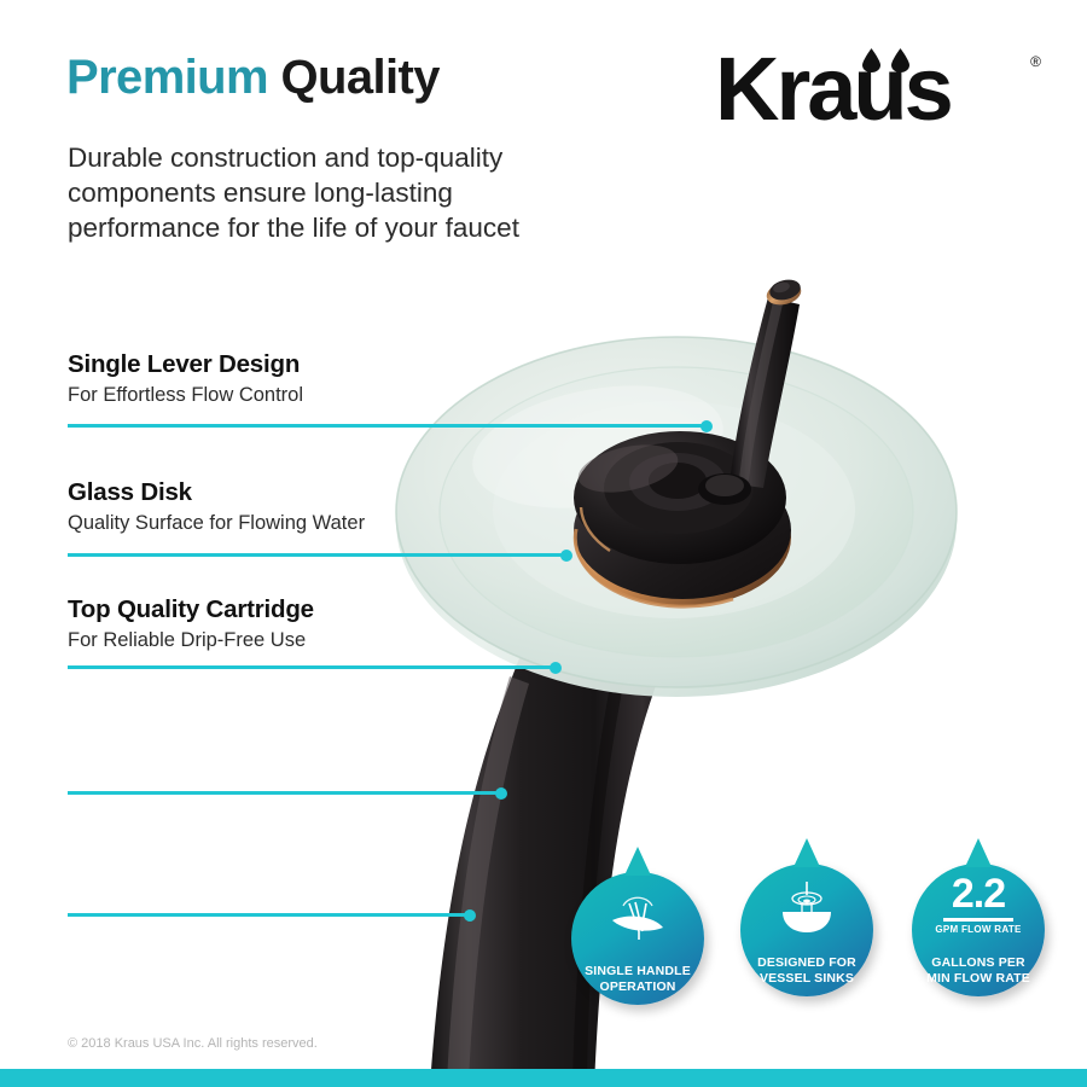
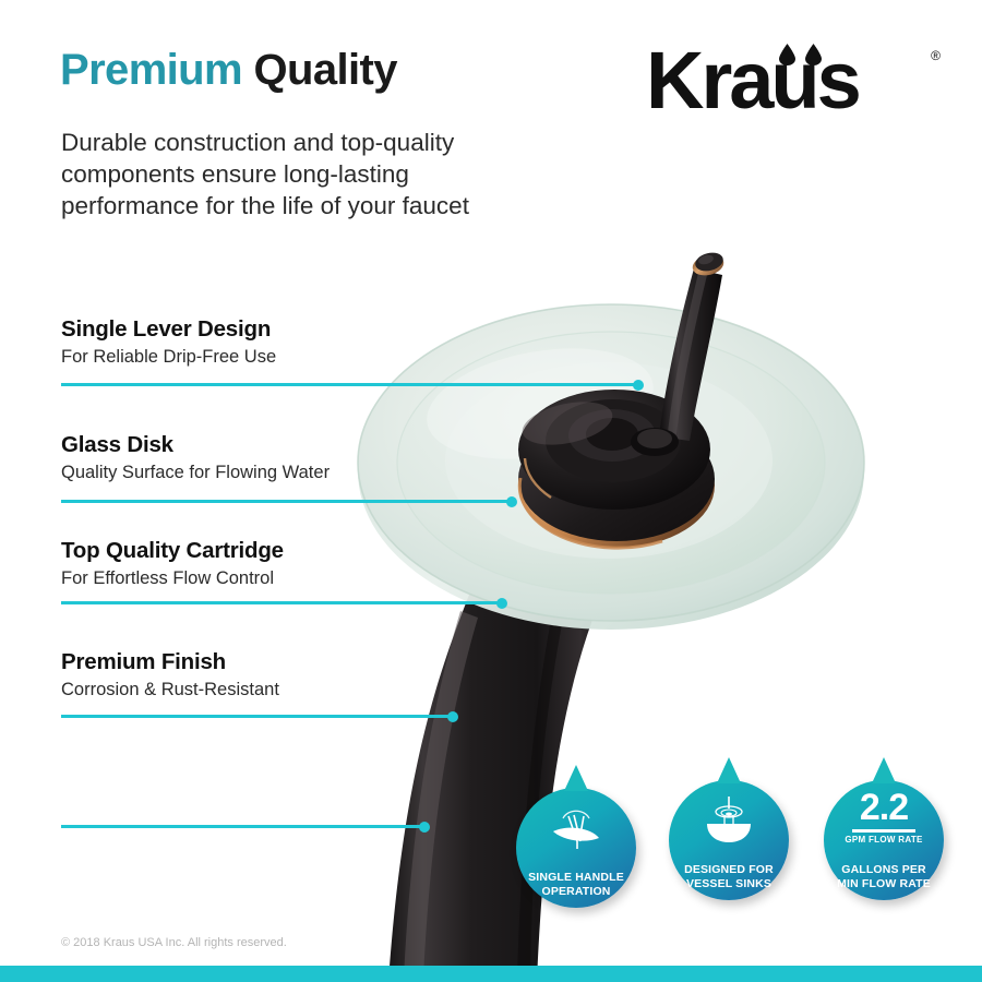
  Premium Quality
  Durable construction and top-quality components ensure long-lasting performance for the life of your faucet
  Kraus
  ®
  Single Lever Design
- For Effortless Flow Control
+ For Reliable Drip-Free Use
  Glass Disk
  Quality Surface for Flowing Water
  Top Quality Cartridge
- For Reliable Drip-Free Use
+ For Effortless Flow Control
+ Premium Finish
+ Corrosion & Rust-Resistant
  SINGLE HANDLE
  OPERATION
  DESIGNED FOR
  VESSEL SINKS
  2.2
  GPM FLOW RATE
  GALLONS PER
  MIN FLOW RATE
  © 2018 Kraus USA Inc. All rights reserved.
